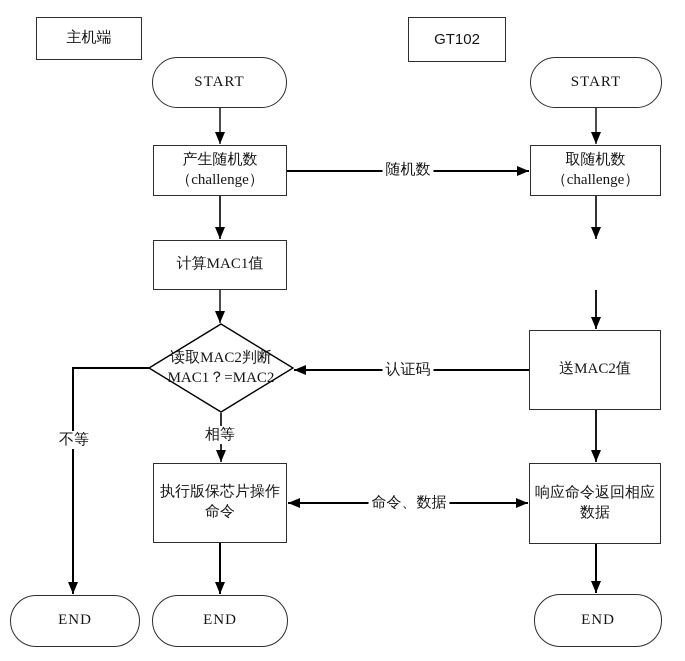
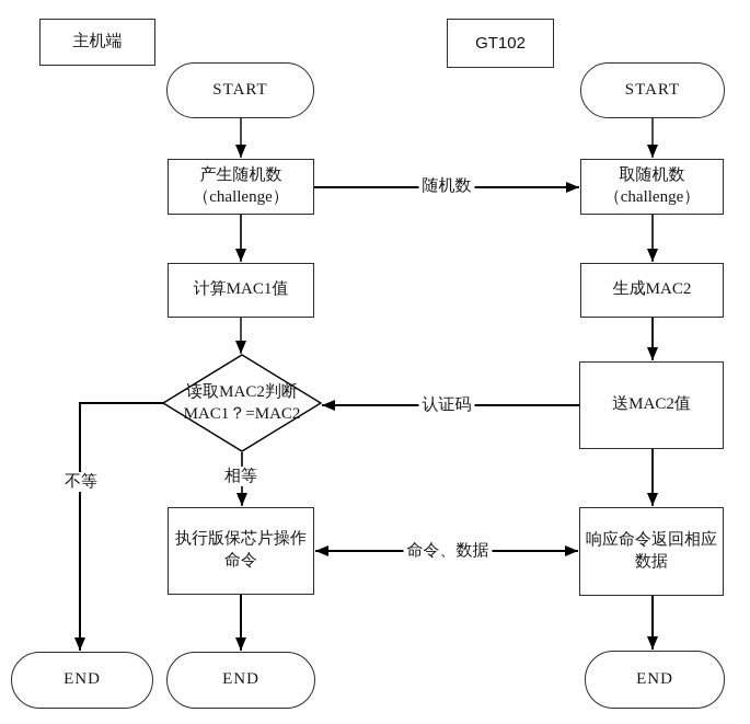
  主机端
  GT102
  START
  产生随机数
  （challenge）
  计算MAC1值
  读取MAC2判断
  MAC1？=MAC2
  执行版保芯片操作
  命令
  END
  END
  START
  取随机数
  （challenge）
+ 生成MAC2
  送MAC2值
  响应命令返回相应
  数据
  END
  随机数
  认证码
  命令、数据
  不等
  相等
